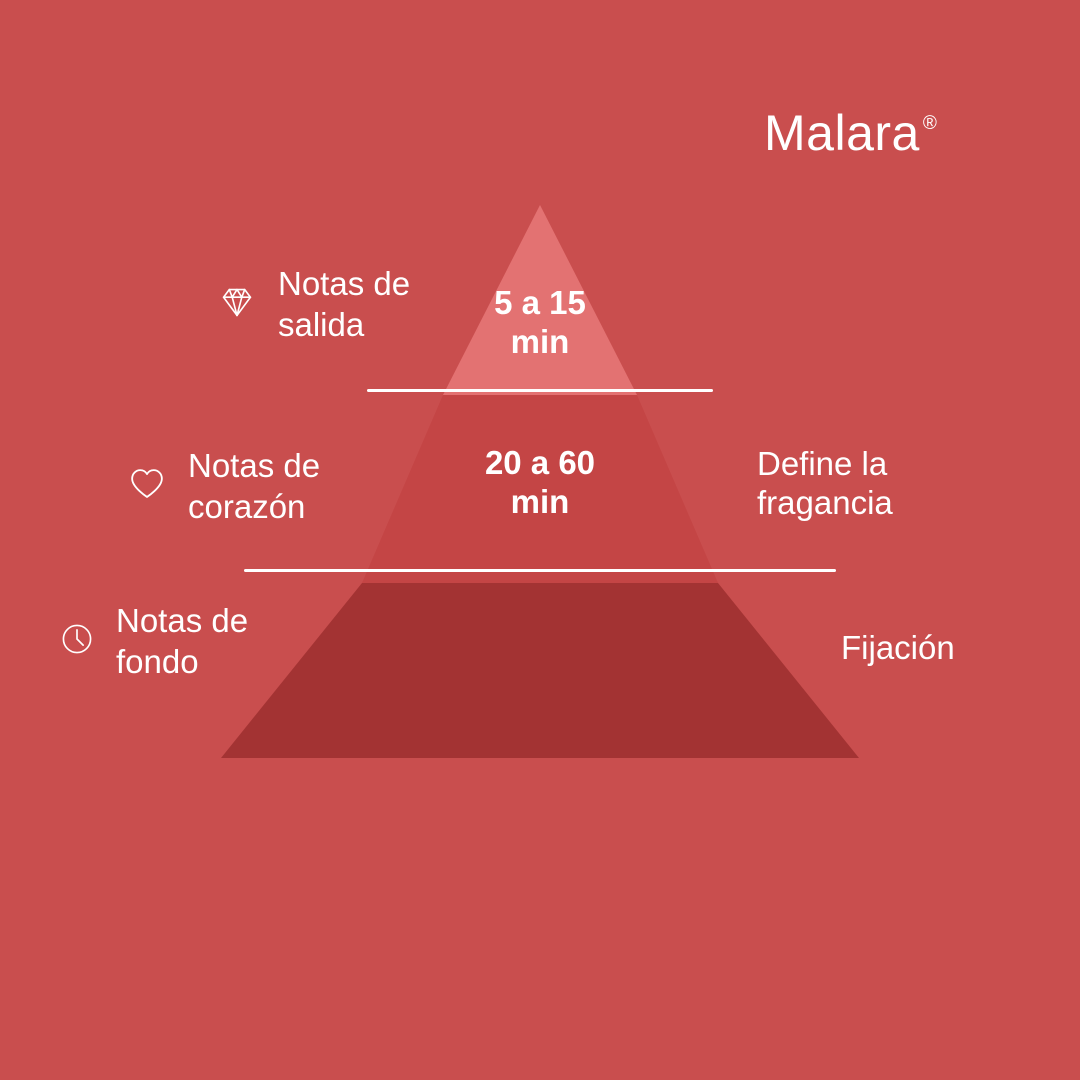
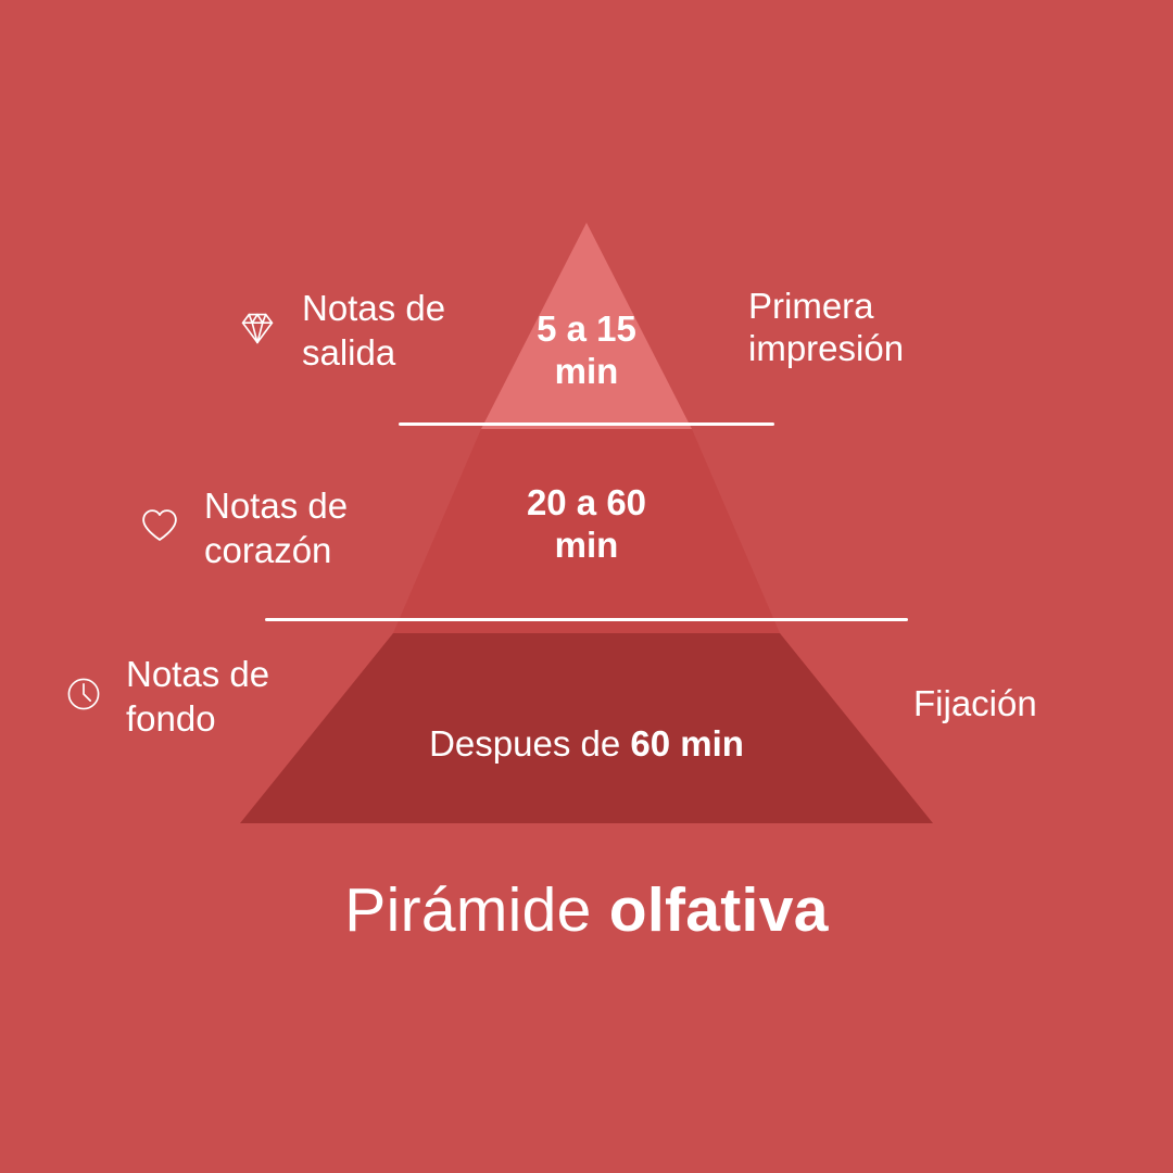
- Malara
- ®
  Notas de
  salida
  5 a 15
  min
+ Primera
+ impresión
  Notas de
  corazón
  20 a 60
  min
- Define la
- fragancia
  Notas de
  fondo
+ Despues de 60 min
  Fijación
+ Pirámide olfativa
